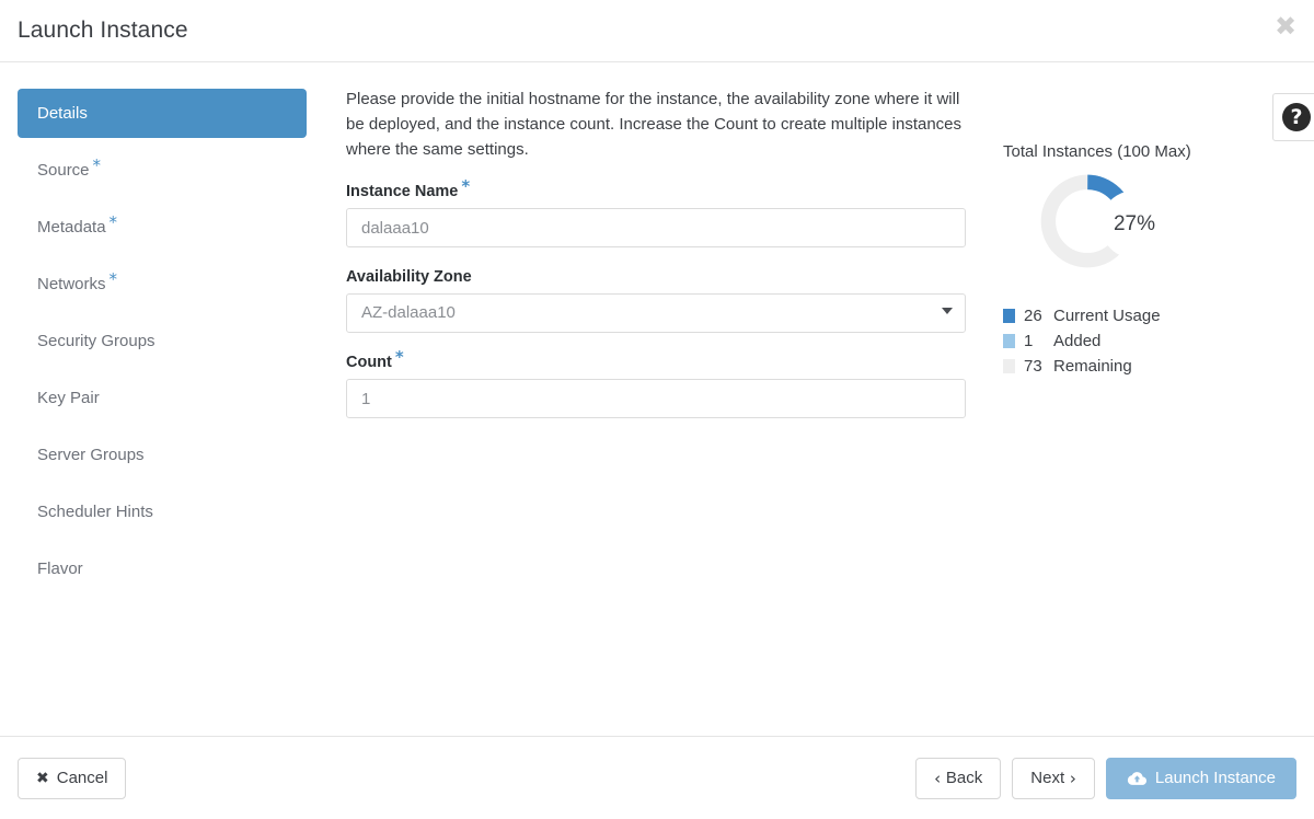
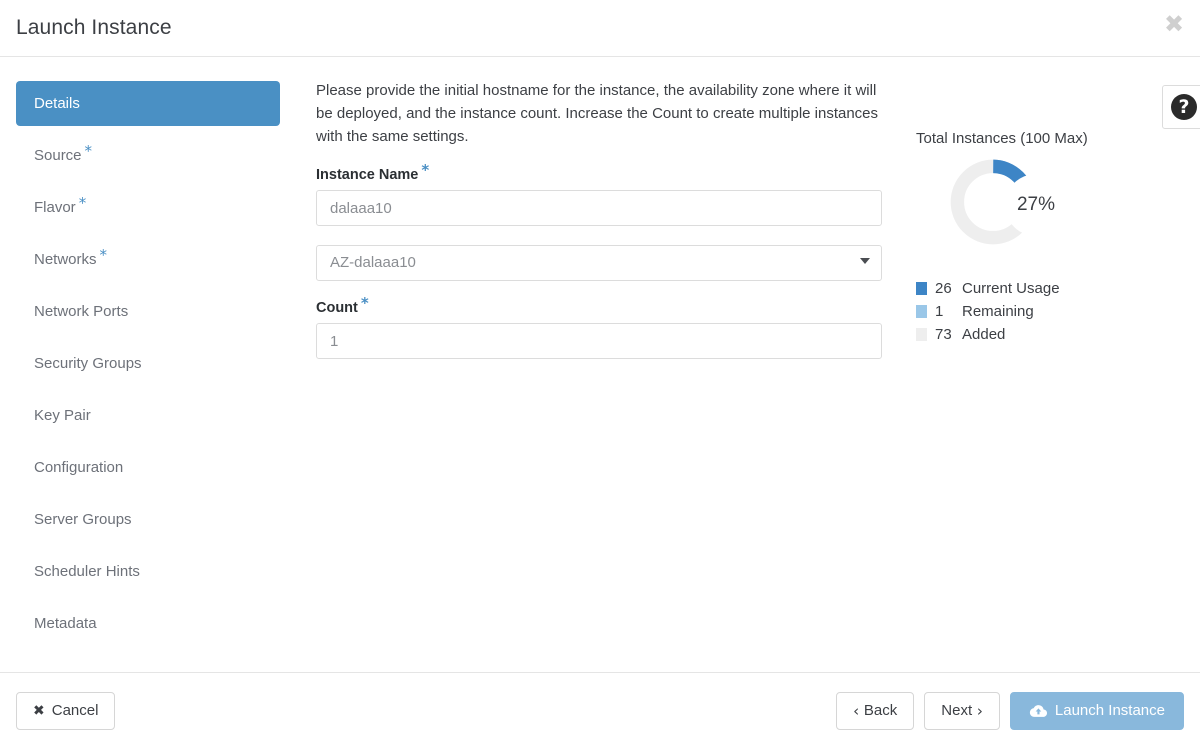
  Launch Instance
  ✖
  Details
  Source
  *
- Metadata
+ Flavor
  *
  Networks
  *
+ Network Ports
  Security Groups
  Key Pair
+ Configuration
  Server Groups
  Scheduler Hints
- Flavor
+ Metadata
- Please provide the initial hostname for the instance, the availability zone where it will be deployed, and the instance count. Increase the Count to create multiple instances where the same settings.
+ Please provide the initial hostname for the instance, the availability zone where it will be deployed, and the instance count. Increase the Count to create multiple instances with the same settings.
  Instance Name *
  dalaaa10
- Availability Zone
  AZ-dalaaa10
  Count *
  1
  Total Instances (100 Max)
  27%
  26
  Current Usage
  1
- Added
+ Remaining
  73
- Remaining
+ Added
  ?
  ✖
  Cancel
  ‹
  Back
  Next
  ›
  Launch Instance
